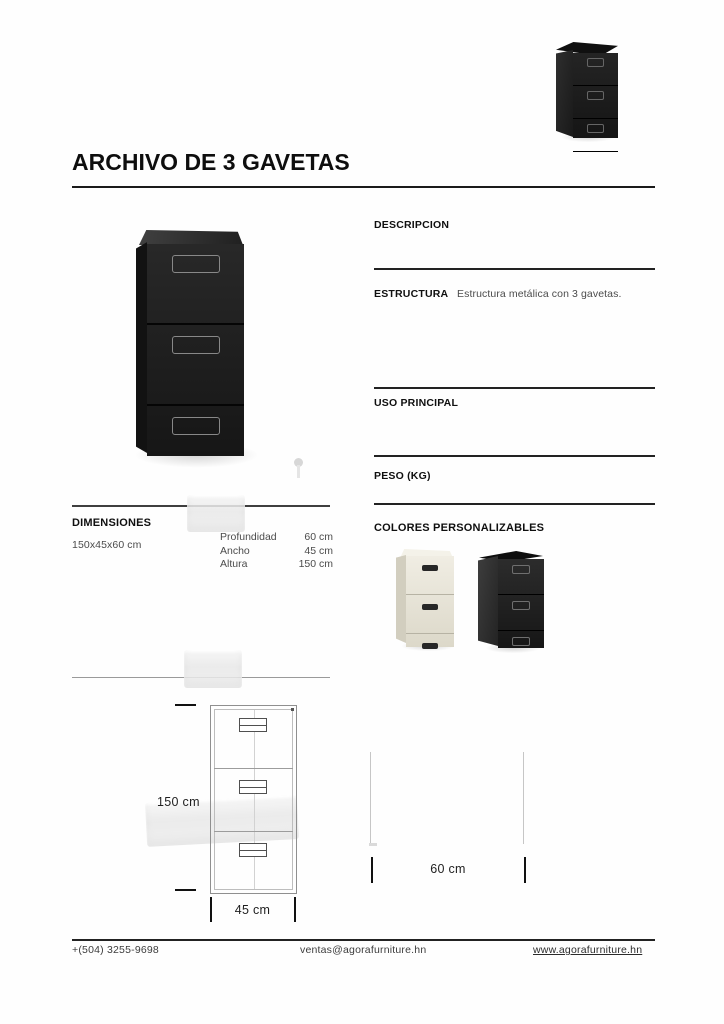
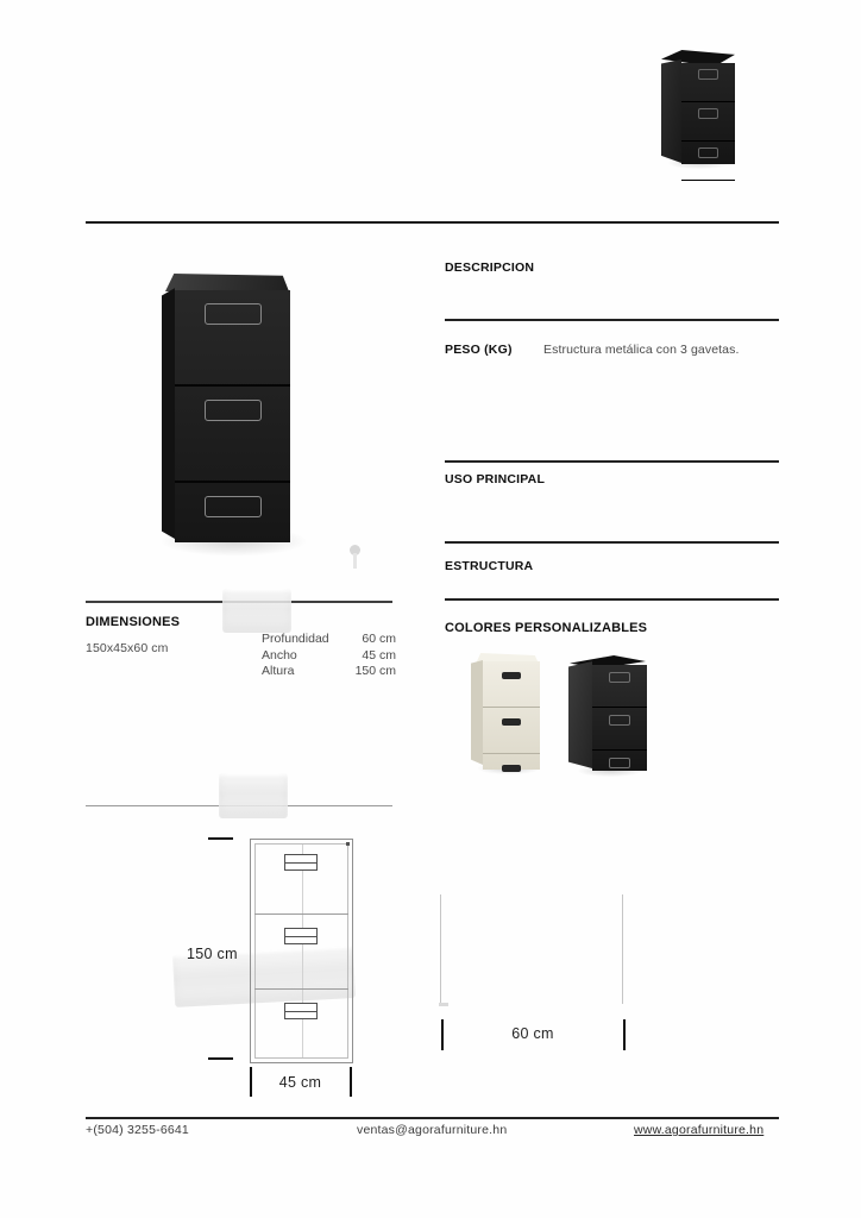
- ARCHIVO DE 3 GAVETAS
  DESCRIPCION
- ESTRUCTURA
+ PESO (KG)
  Estructura metálica con 3 gavetas.
  USO PRINCIPAL
- PESO (KG)
+ ESTRUCTURA
  DIMENSIONES
  150x45x60 cm
  Profundidad
  60 cm
  Ancho
  45 cm
  Altura
  150 cm
  COLORES PERSONALIZABLES
  150 cm
  45 cm
  60 cm
- +(504) 3255-9698
+ +(504) 3255-6641
  ventas@agorafurniture.hn
  www.agorafurniture.hn
